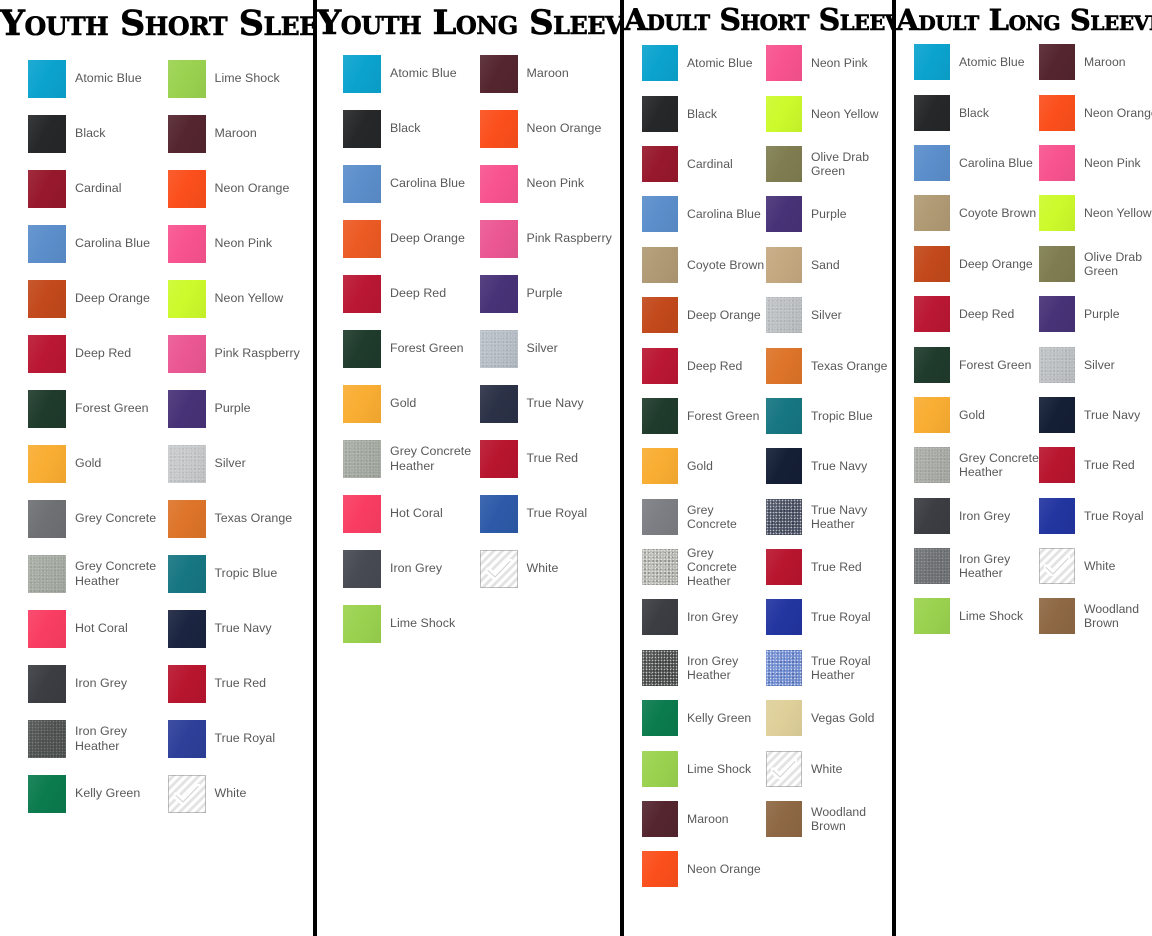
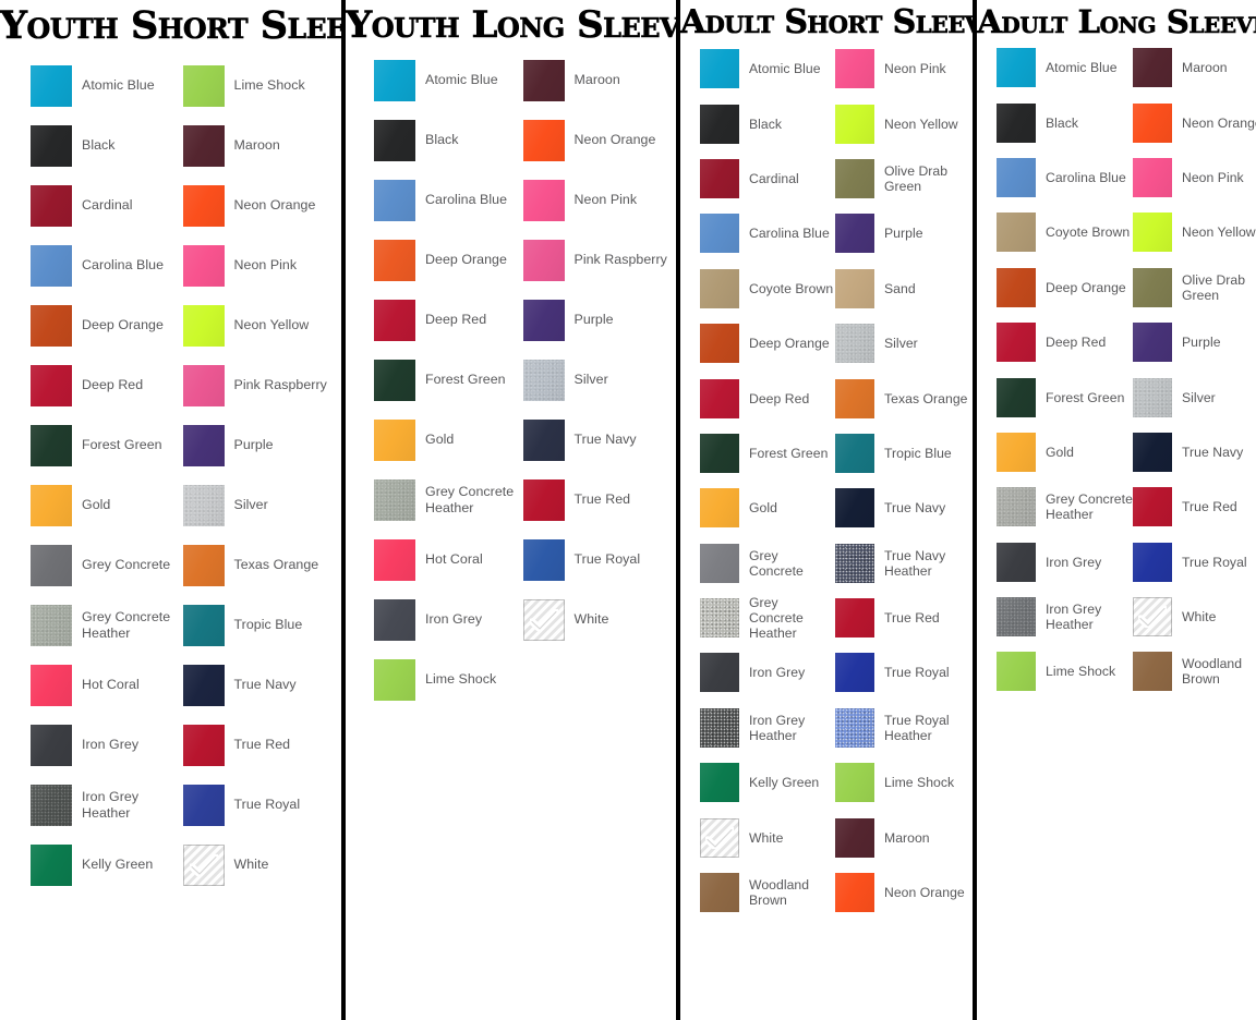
  Youth Short Slee
  Atomic Blue
  Lime Shock
  Black
  Maroon
  Cardinal
  Neon Orange
  Carolina Blue
  Neon Pink
  Deep Orange
  Neon Yellow
  Deep Red
  Pink Raspberry
  Forest Green
  Purple
  Gold
  Silver
  Grey Concrete
  Texas Orange
  Grey Concrete Heather
  Tropic Blue
  Hot Coral
  True Navy
  Iron Grey
  True Red
  Iron Grey Heather
  True Royal
  Kelly Green
  White
  Youth Long Sleev
  Atomic Blue
  Maroon
  Black
  Neon Orange
  Carolina Blue
  Neon Pink
  Deep Orange
  Pink Raspberry
  Deep Red
  Purple
  Forest Green
  Silver
  Gold
  True Navy
  Grey Concrete Heather
  True Red
  Hot Coral
  True Royal
  Iron Grey
  White
  Lime Shock
  Adult Short Slee
  Atomic Blue
  Neon Pink
  Black
  Neon Yellow
  Cardinal
  Olive Drab Green
  Carolina Blue
  Purple
  Coyote Brown
  Sand
  Deep Orange
  Silver
  Deep Red
  Texas Orange
  Forest Green
  Tropic Blue
  Gold
  True Navy
  Grey Concrete
  True Navy Heather
  Grey Concrete Heather
  True Red
  Iron Grey
  True Royal
  Iron Grey Heather
  True Royal Heather
  Kelly Green
- Vegas Gold
  Lime Shock
  White
  Maroon
  Woodland Brown
  Neon Orange
  Adult Long Sleev
  Atomic Blue
  Maroon
  Black
  Neon Orang
  Carolina Blue
  Neon Pink
  Coyote Brown
  Neon Yellow
  Deep Orange
  Olive Drab Green
  Deep Red
  Purple
  Forest Green
  Silver
  Gold
  True Navy
  Grey Concrete Heather
  True Red
  Iron Grey
  True Royal
  Iron Grey Heather
  White
  Lime Shock
  Woodland Brown
